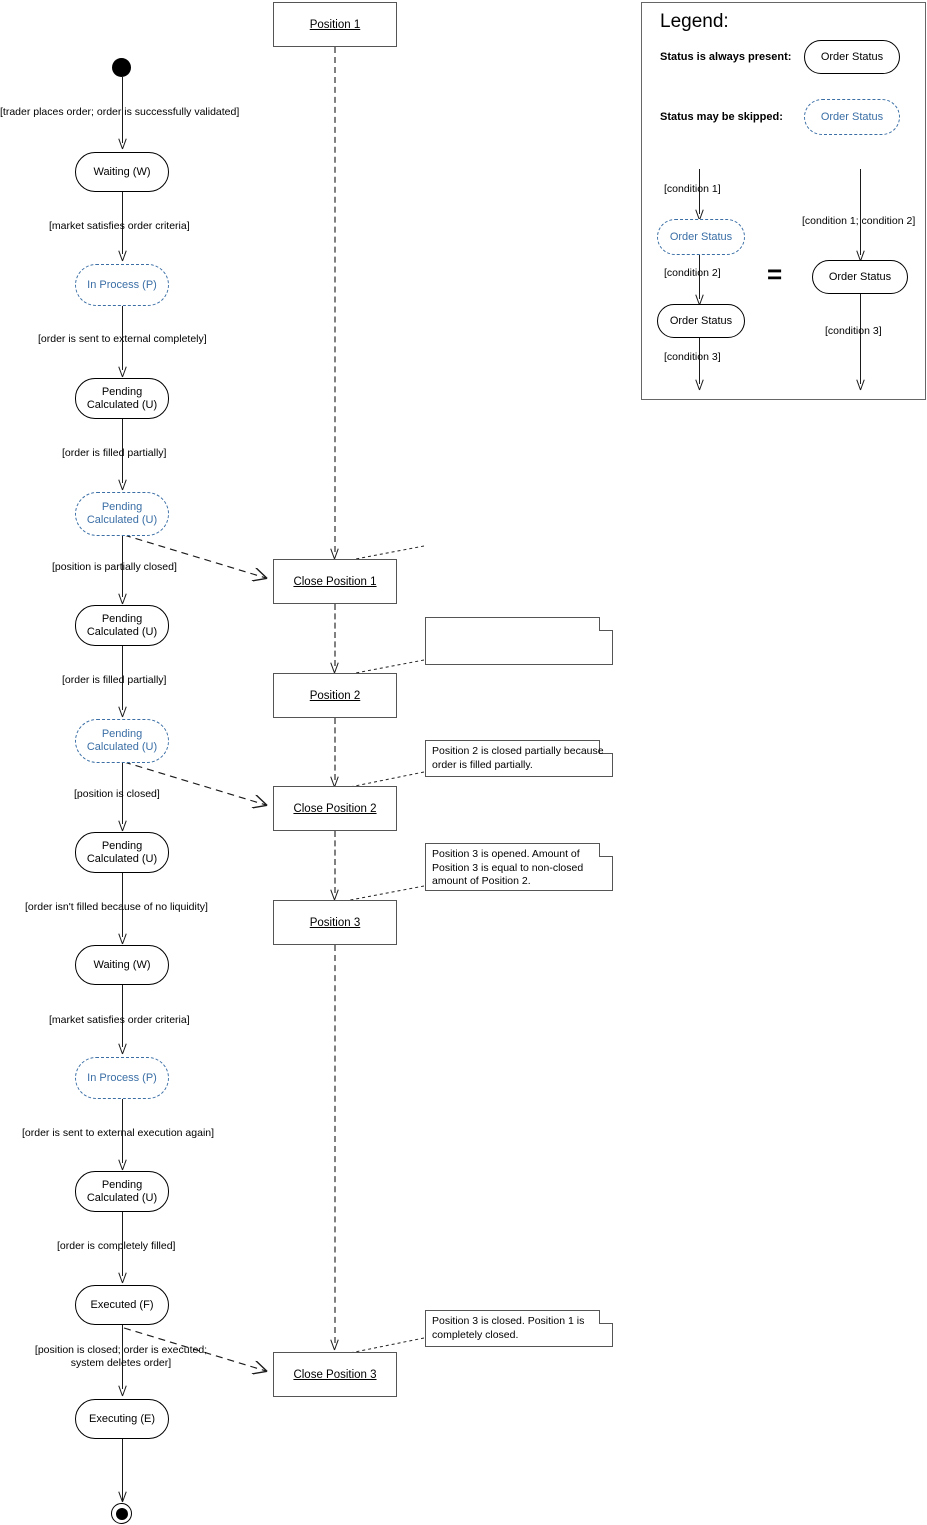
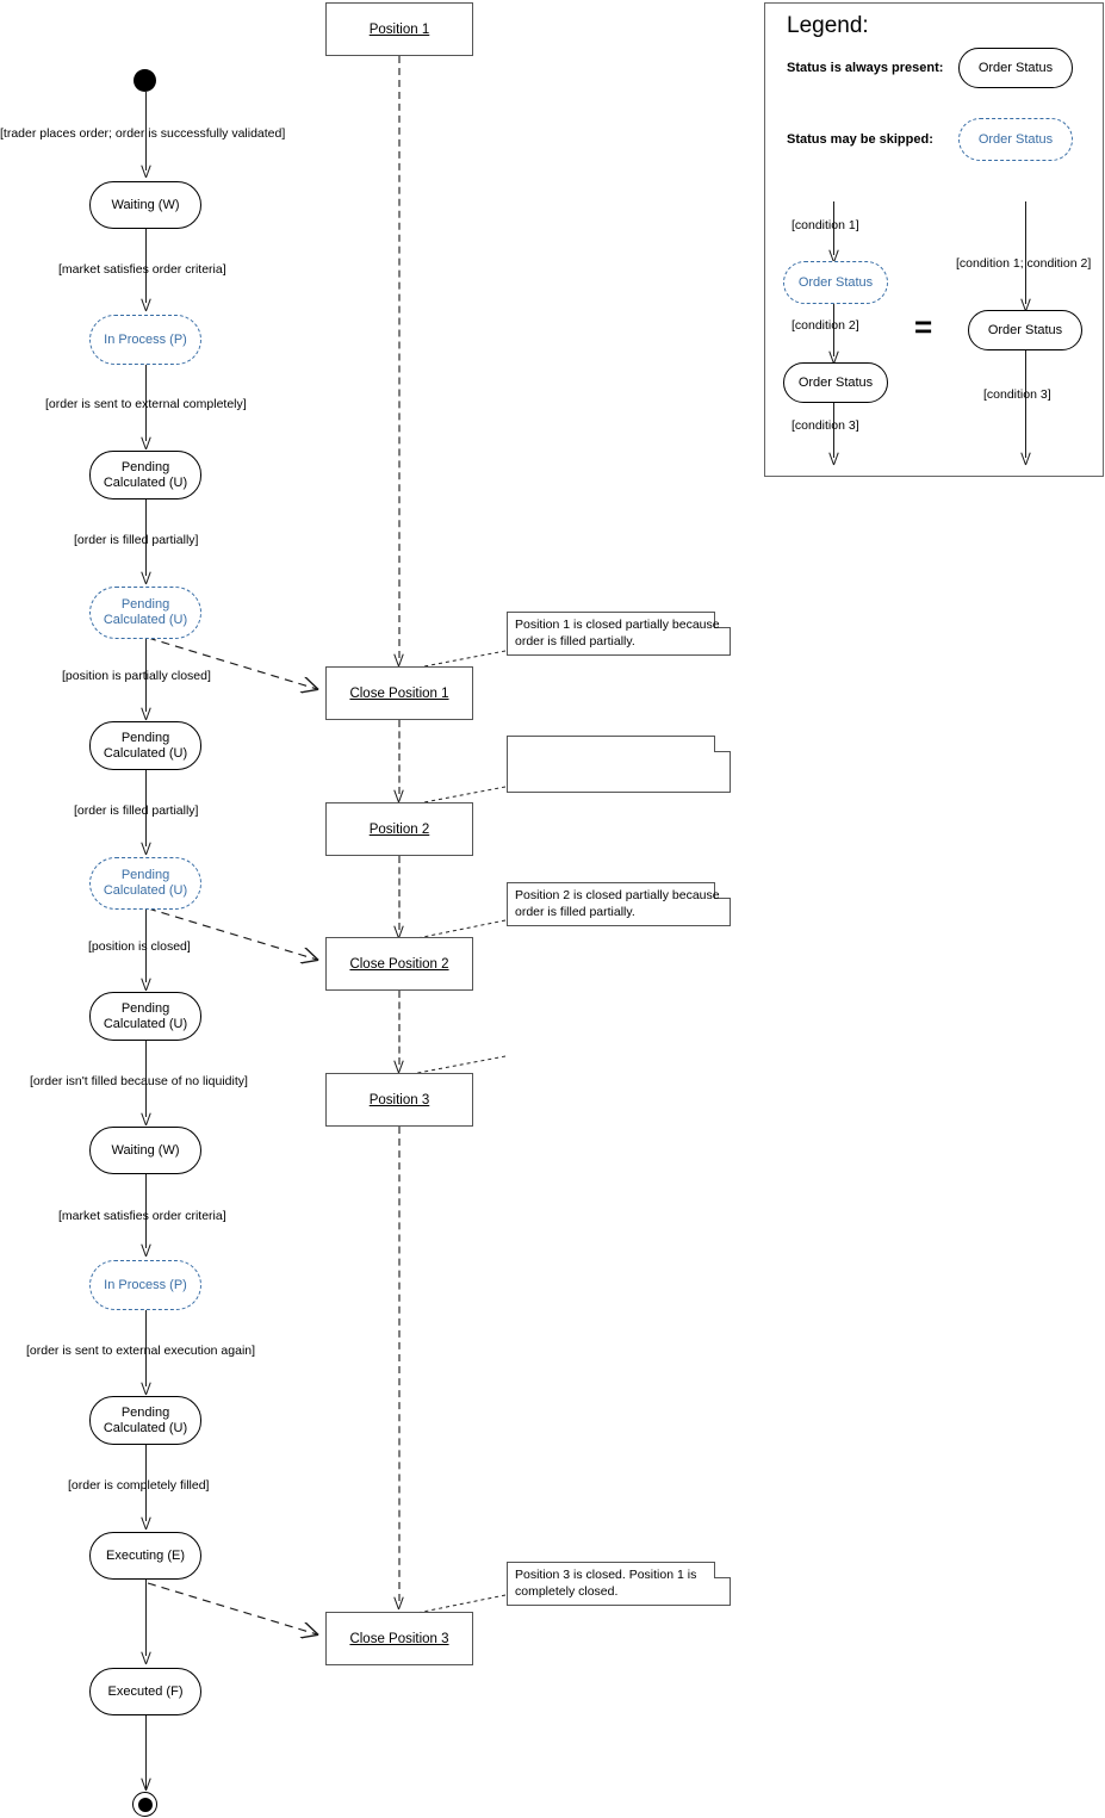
  [trader places order; order is successfully validated]
  Waiting (W)
  [market satisfies order criteria]
  In Process (P)
  [order is sent to external completely]
  Pending
  Calculated (U)
  [order is filled partially]
  Pending
  Calculated (U)
  [position is partially closed]
  Pending
  Calculated (U)
  [order is filled partially]
  Pending
  Calculated (U)
  [position is closed]
  Pending
  Calculated (U)
  [order isn't filled because of no liquidity]
  Waiting (W)
  [market satisfies order criteria]
  In Process (P)
  [order is sent to external execution again]
  Pending
  Calculated (U)
  [order is completely filled]
- Executed (F)
+ Executing (E)
- [position is closed; order is executed;
- system deletes order]
- Executing (E)
+ Executed (F)
  Position 1
  Close Position 1
  Position 2
  Close Position 2
  Position 3
  Close Position 3
+ Position 1 is closed partially because order is filled partially.
  Position 2 is closed partially because order is filled partially.
- Position 3 is opened. Amount of Position 3 is equal to non-closed amount of Position 2.
  Position 3 is closed. Position 1 is completely closed.
  Legend:
  Status is always present:
  Order Status
  Status may be skipped:
  Order Status
  [condition 1]
  Order Status
  [condition 2]
  Order Status
  [condition 3]
  =
  [condition 1; condition 2]
  Order Status
  [condition 3]
